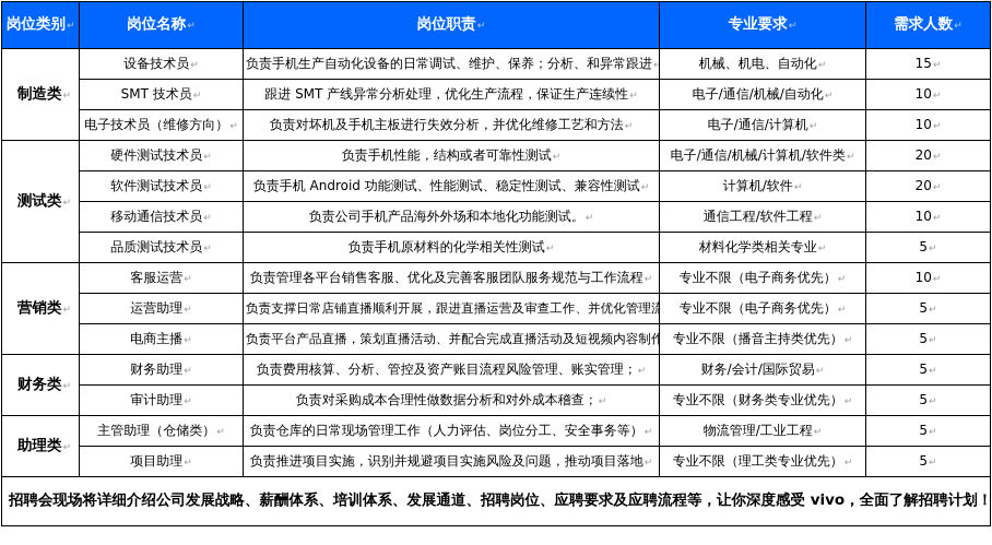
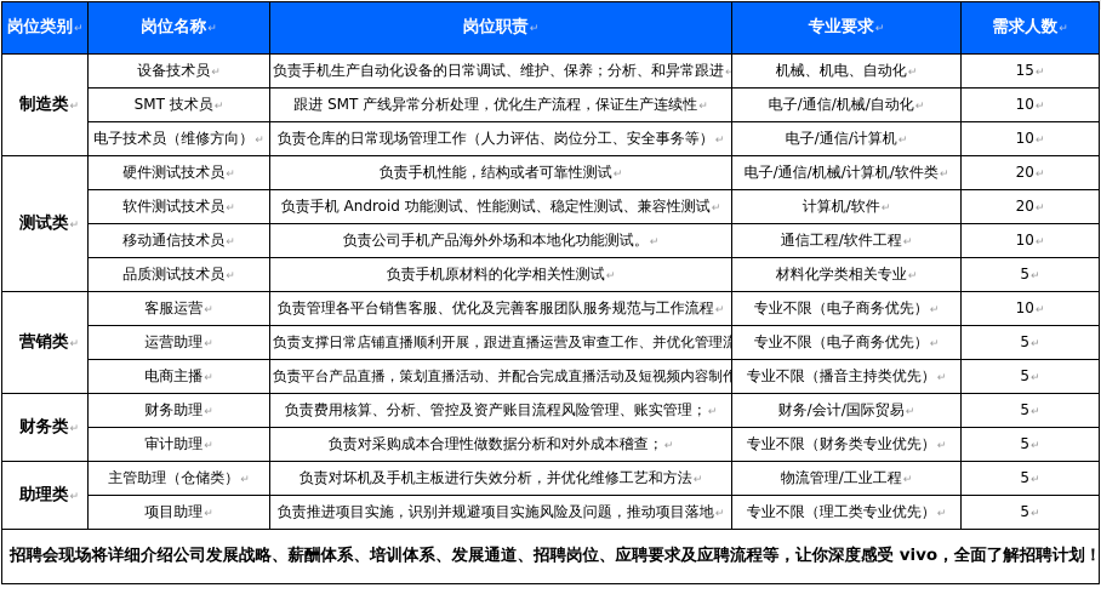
  岗位类别↵	岗位名称↵	岗位职责↵	专业要求↵	需求人数↵
  制造类↵	设备技术员↵	负责手机生产自动化设备的日常调试、维护、保养；分析、和异常跟进↵	机械、机电、自动化↵	15↵
  SMT 技术员↵	跟进 SMT 产线异常分析处理，优化生产流程，保证生产连续性↵	电子/通信/机械/自动化↵	10↵
- 电子技术员（维修方向）↵	负责对坏机及手机主板进行失效分析，并优化维修工艺和方法↵	电子/通信/计算机↵	10↵
+ 电子技术员（维修方向）↵	负责仓库的日常现场管理工作（人力评估、岗位分工、安全事务等）↵	电子/通信/计算机↵	10↵
  测试类↵	硬件测试技术员↵	负责手机性能，结构或者可靠性测试↵	电子/通信/机械/计算机/软件类↵	20↵
  软件测试技术员↵	负责手机 Android 功能测试、性能测试、稳定性测试、兼容性测试↵	计算机/软件↵	20↵
  移动通信技术员↵	负责公司手机产品海外外场和本地化功能测试。↵	通信工程/软件工程↵	10↵
  品质测试技术员↵	负责手机原材料的化学相关性测试↵	材料化学类相关专业↵	5↵
  营销类↵	客服运营↵	负责管理各平台销售客服、优化及完善客服团队服务规范与工作流程↵	专业不限（电子商务优先）↵	10↵
  运营助理↵	负责支撑日常店铺直播顺利开展，跟进直播运营及审查工作、并优化管理流	专业不限（电子商务优先）↵	5↵
  电商主播↵	负责平台产品直播，策划直播活动、并配合完成直播活动及短视频内容制作	专业不限（播音主持类优先）↵	5↵
  财务类↵	财务助理↵	负责费用核算、分析、管控及资产账目流程风险管理、账实管理；↵	财务/会计/国际贸易↵	5↵
  审计助理↵	负责对采购成本合理性做数据分析和对外成本稽查；↵	专业不限（财务类专业优先）↵	5↵
- 助理类↵	主管助理（仓储类）↵	负责仓库的日常现场管理工作（人力评估、岗位分工、安全事务等）↵	物流管理/工业工程↵	5↵
+ 助理类↵	主管助理（仓储类）↵	负责对坏机及手机主板进行失效分析，并优化维修工艺和方法↵	物流管理/工业工程↵	5↵
  项目助理↵	负责推进项目实施，识别并规避项目实施风险及问题，推动项目落地↵	专业不限（理工类专业优先）↵	5↵
  招聘会现场将详细介绍公司发展战略、薪酬体系、培训体系、发展通道、招聘岗位、应聘要求及应聘流程等，让你深度感受 vivo，全面了解招聘计划！
